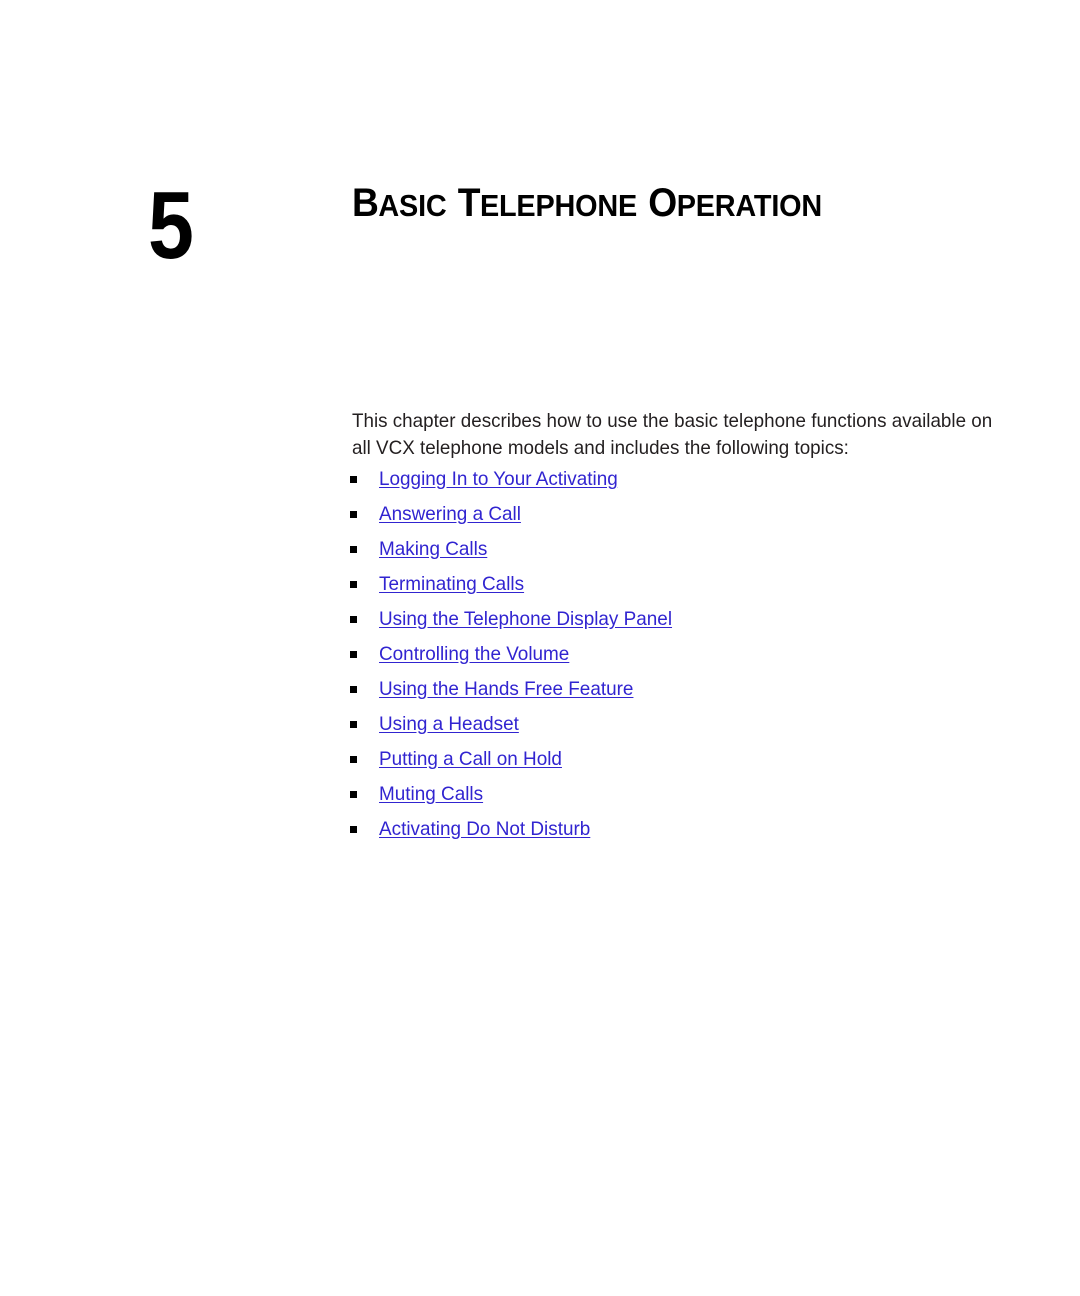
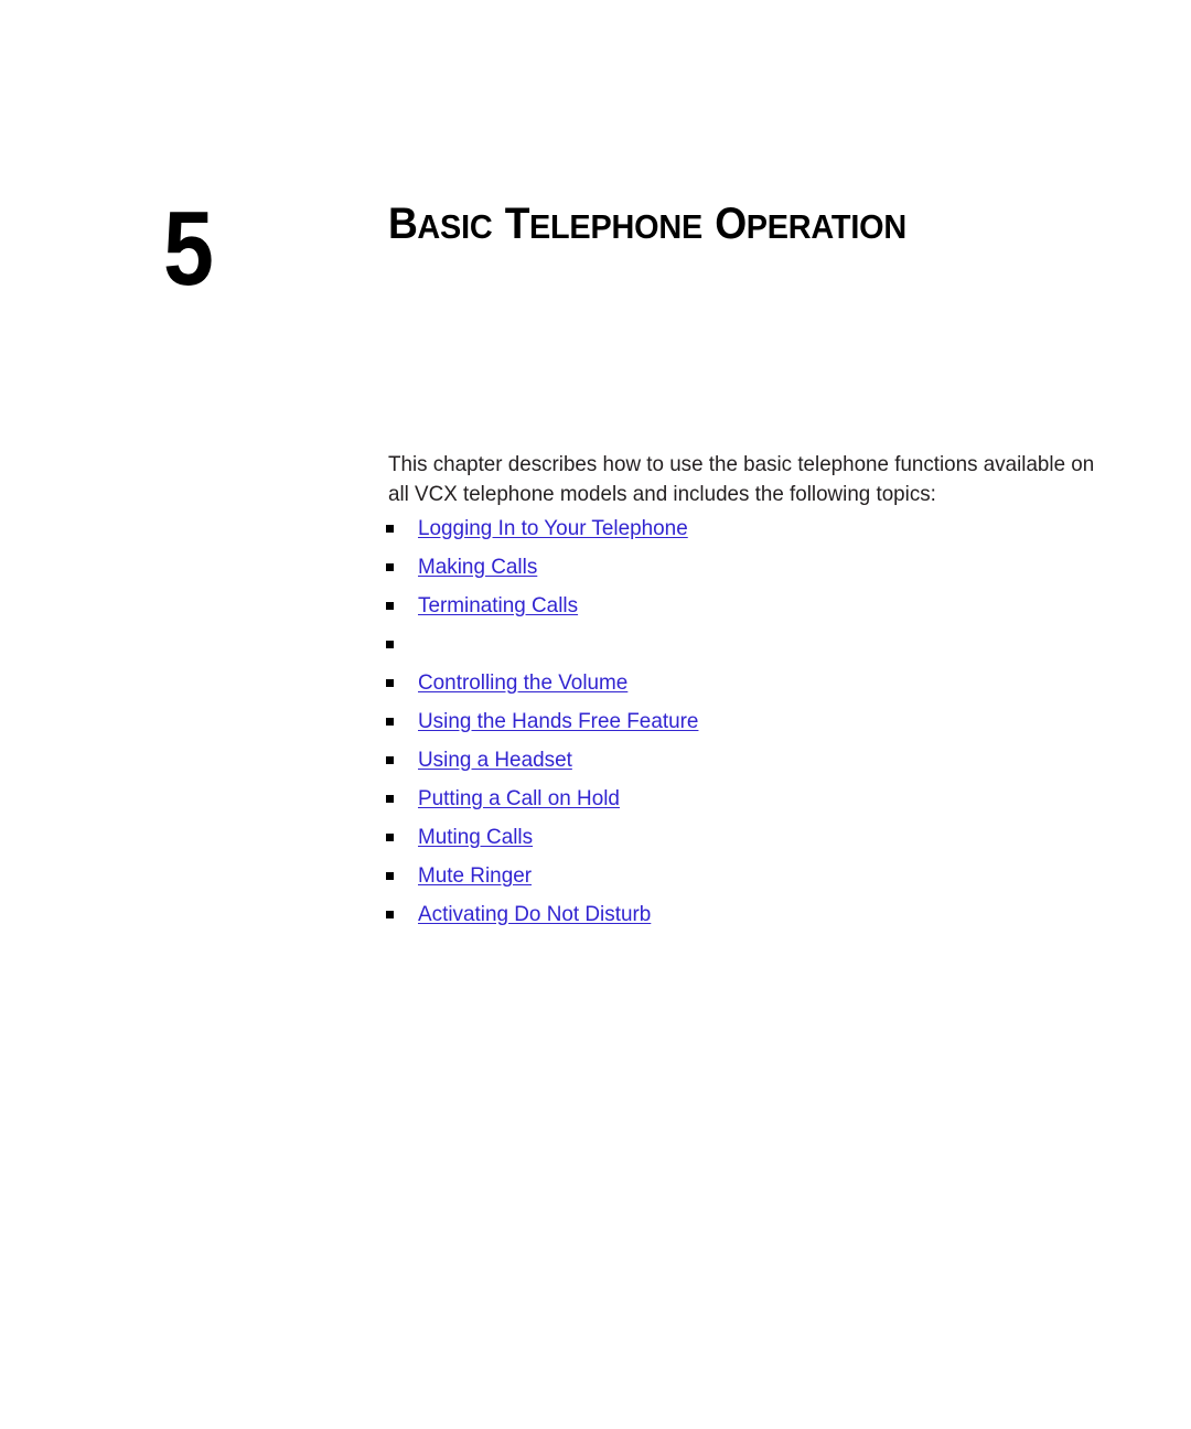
  5
  BASIC TELEPHONE OPERATION
  This chapter describes how to use the basic telephone functions available on all VCX telephone models and includes the following topics:
- Logging In to Your Activating
+ Logging In to Your Telephone
- Answering a Call
  Making Calls
  Terminating Calls
- Using the Telephone Display Panel
  Controlling the Volume
  Using the Hands Free Feature
  Using a Headset
  Putting a Call on Hold
  Muting Calls
+ Mute Ringer
  Activating Do Not Disturb
